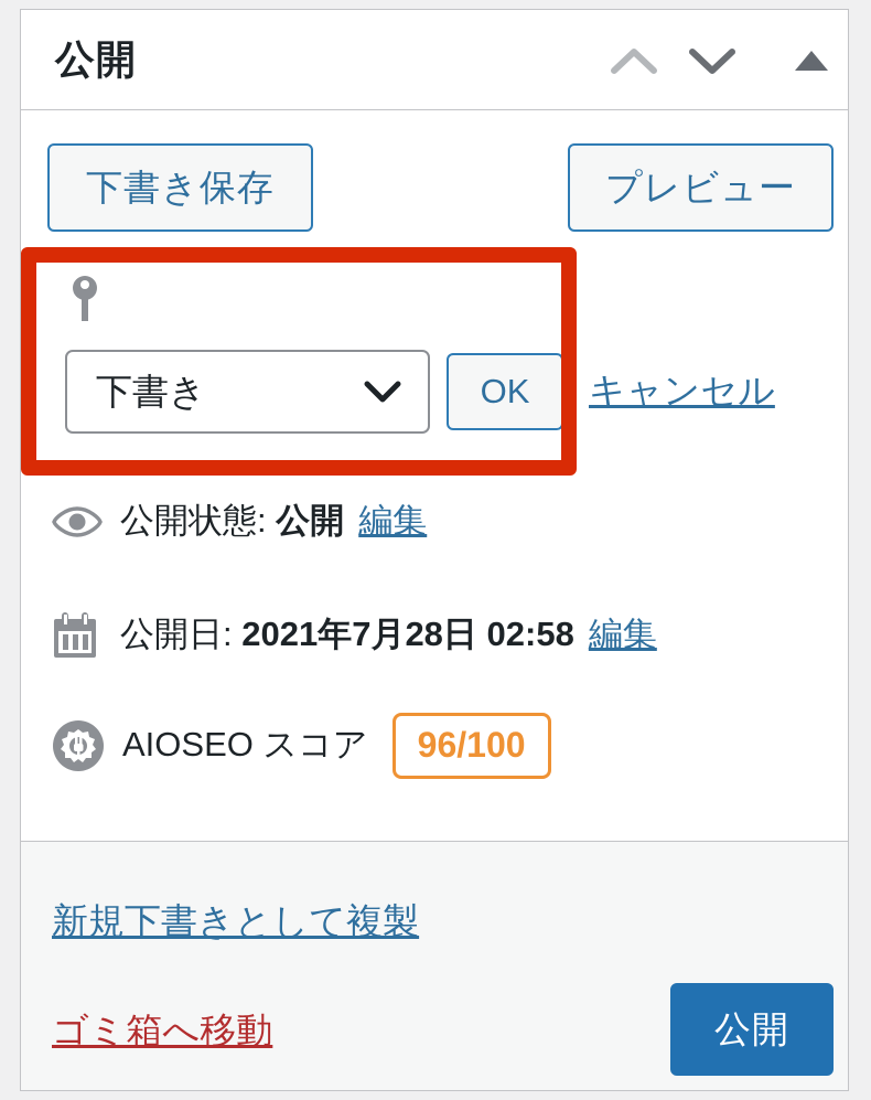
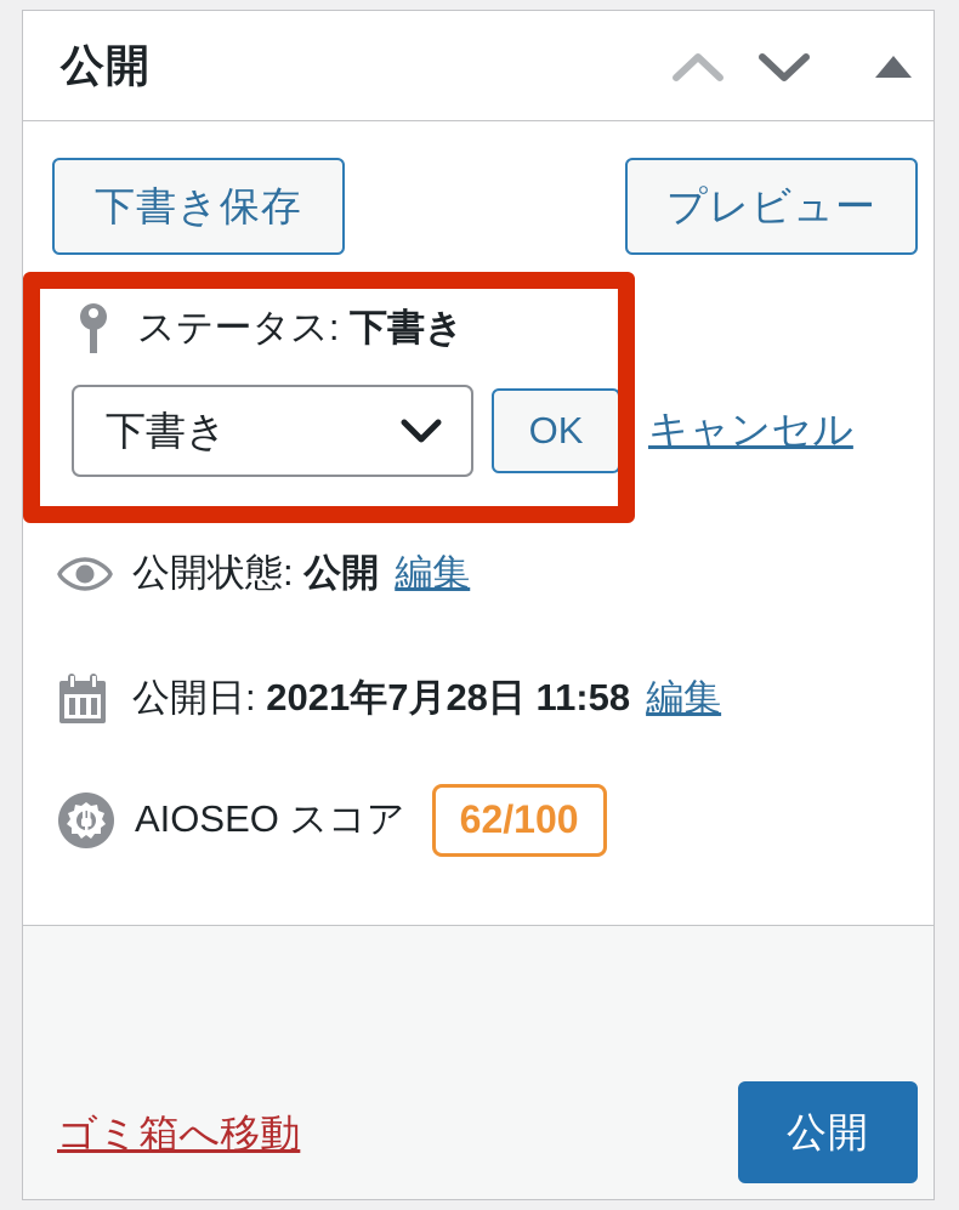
  公開
  下書き保存
  プレビュー
+ ステータス: 下書き
  下書き
  OK
  キャンセル
  公開状態: 公開
  編集
- 公開日: 2021年7月28日 02:58
+ 公開日: 2021年7月28日 11:58
  編集
  AIOSEO スコア
- 96/100
+ 62/100
- 新規下書きとして複製
  ゴミ箱へ移動
  公開
